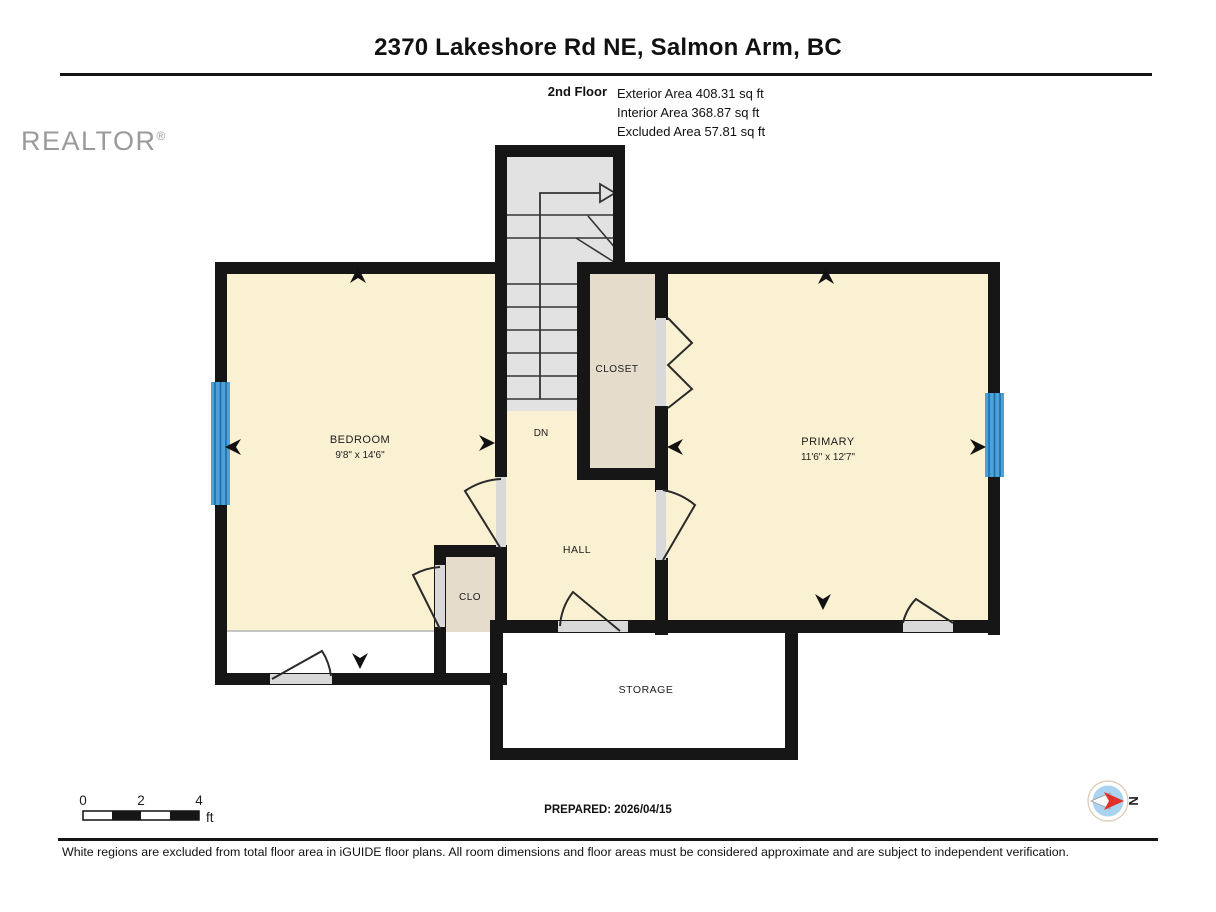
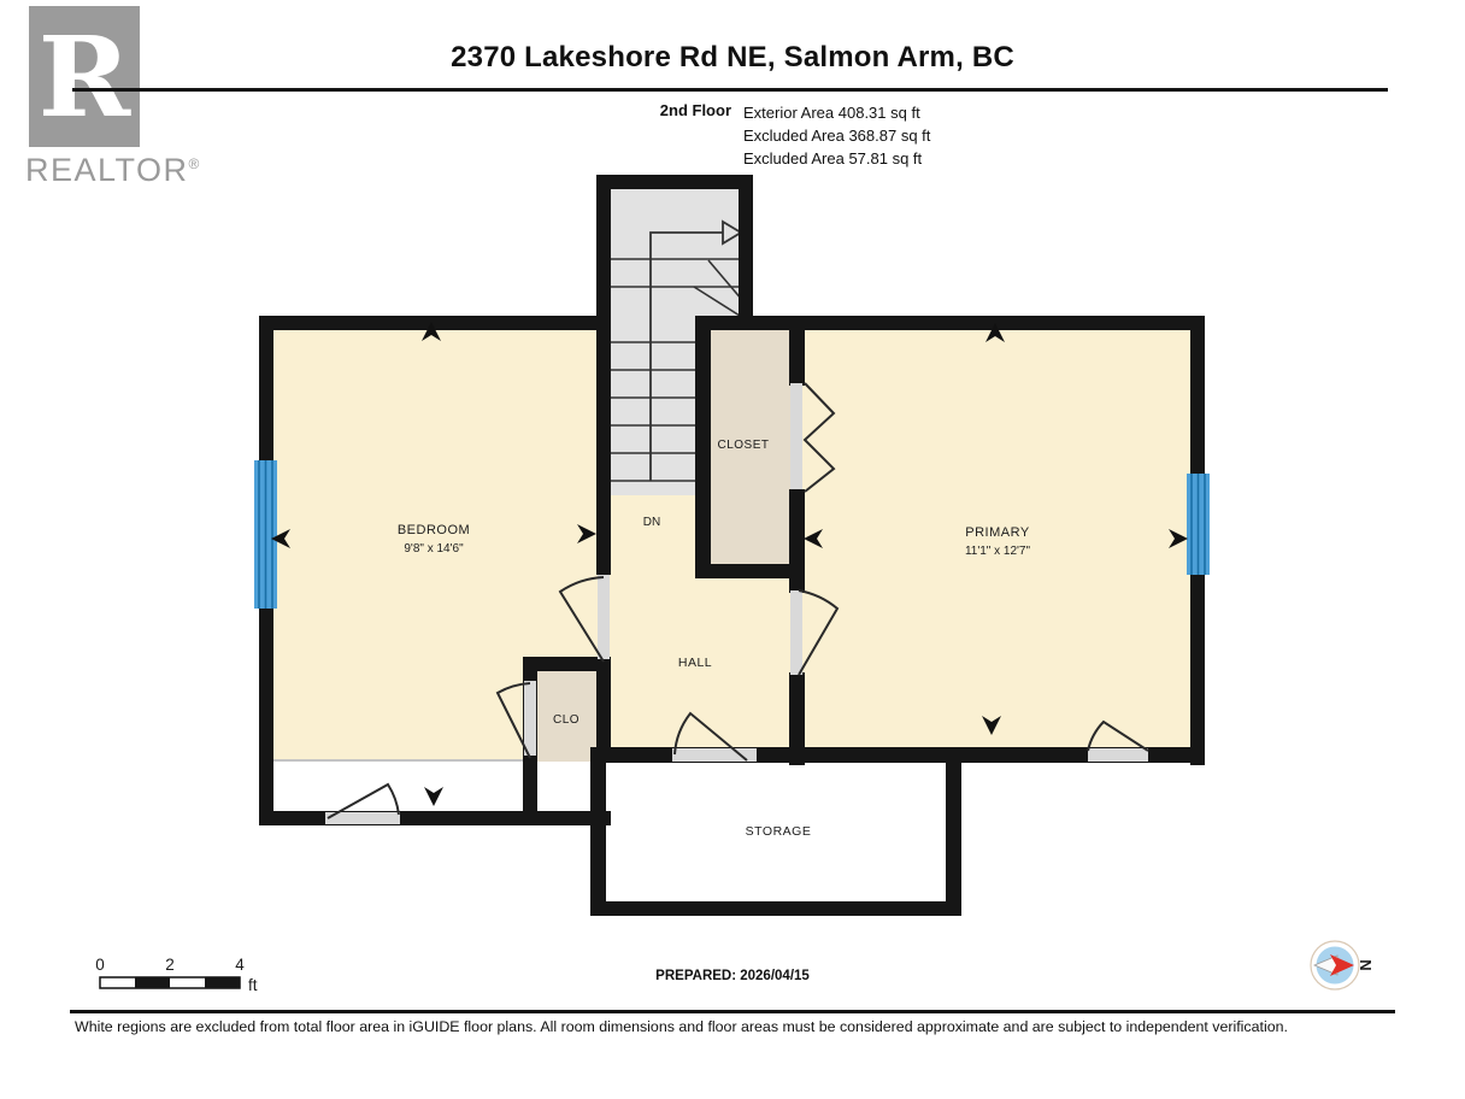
+ R
  REALTOR®
  2370 Lakeshore Rd NE, Salmon Arm, BC
  2nd Floor
  Exterior Area 408.31 sq ft
- Interior Area 368.87 sq ft
+ Excluded Area 368.87 sq ft
  Excluded Area 57.81 sq ft
  BEDROOM
  9'8" x 14'6"
  PRIMARY
- 11'6" x 12'7"
+ 11'1" x 12'7"
  CLOSET
  HALL
  CLO
  STORAGE
  DN
  0
  2
  4
  ft
  PREPARED: 2026/04/15
  White regions are excluded from total floor area in iGUIDE floor plans. All room dimensions and floor areas must be considered approximate and are subject to independent verification.
